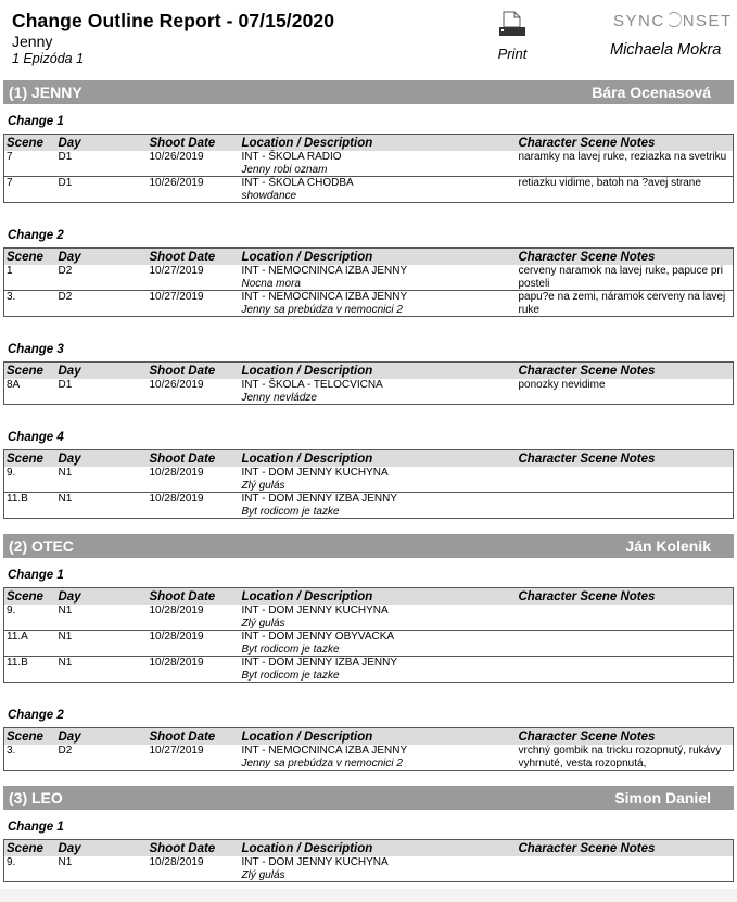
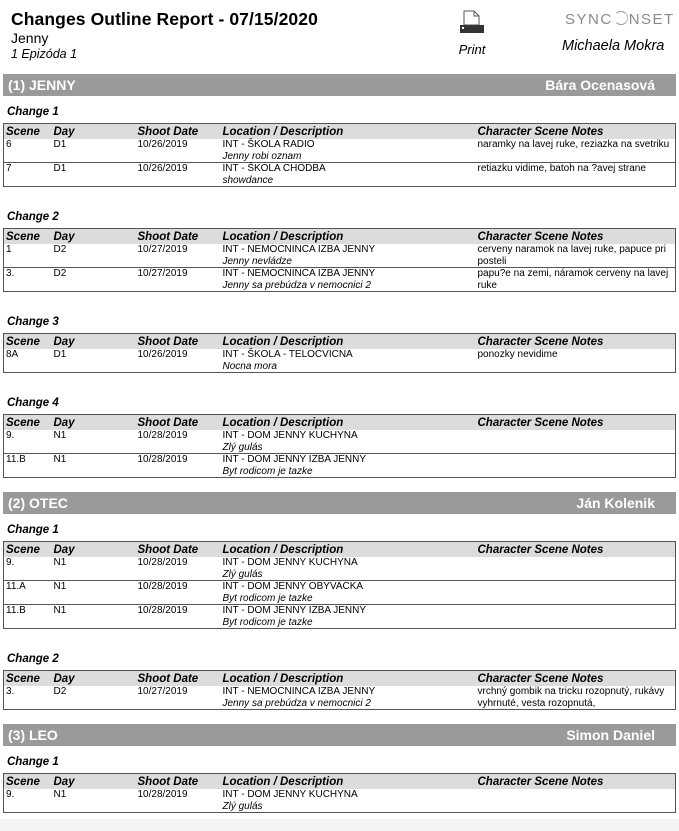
- Change Outline Report - 07/15/2020
+ Changes Outline Report - 07/15/2020
  Jenny
  1 Epizóda 1
  Print
  SYNC NSET
  Michaela Mokra
  (1) JENNY
  Bára Ocenasová
  Change 1
  Scene	Day	Shoot Date	Location / Description	Character Scene Notes
- 7	D1	10/26/2019	INT - ŠKOLA RADIO Jenny robi oznam	naramky na lavej ruke, reziazka na svetriku
+ 6	D1	10/26/2019	INT - ŠKOLA RADIO Jenny robi oznam	naramky na lavej ruke, reziazka na svetriku
  7	D1	10/26/2019	INT - ŠKOLA CHODBA showdance	retiazku vidime, batoh na ?avej strane
  Change 2
  Scene	Day	Shoot Date	Location / Description	Character Scene Notes
- 1	D2	10/27/2019	INT - NEMOCNINCA IZBA JENNY Nocna mora	cerveny naramok na lavej ruke, papuce pri posteli
+ 1	D2	10/27/2019	INT - NEMOCNINCA IZBA JENNY Jenny nevládze	cerveny naramok na lavej ruke, papuce pri posteli
  3.	D2	10/27/2019	INT - NEMOCNINCA IZBA JENNY Jenny sa prebúdza v nemocnici 2	papu?e na zemi, náramok cerveny na lavej ruke
  Change 3
  Scene	Day	Shoot Date	Location / Description	Character Scene Notes
- 8A	D1	10/26/2019	INT - ŠKOLA - TELOCVICNA Jenny nevládze	ponozky nevidime
+ 8A	D1	10/26/2019	INT - ŠKOLA - TELOCVICNA Nocna mora	ponozky nevidime
  Change 4
  Scene	Day	Shoot Date	Location / Description	Character Scene Notes
  9.	N1	10/28/2019	INT - DOM JENNY KUCHYNA Zlý gulás
  11.B	N1	10/28/2019	INT - DOM JENNY IZBA JENNY Byt rodicom je tazke
  (2) OTEC
  Ján Kolenik
  Change 1
  Scene	Day	Shoot Date	Location / Description	Character Scene Notes
  9.	N1	10/28/2019	INT - DOM JENNY KUCHYNA Zlý gulás
  11.A	N1	10/28/2019	INT - DOM JENNY OBYVACKA Byt rodicom je tazke
  11.B	N1	10/28/2019	INT - DOM JENNY IZBA JENNY Byt rodicom je tazke
  Change 2
  Scene	Day	Shoot Date	Location / Description	Character Scene Notes
  3.	D2	10/27/2019	INT - NEMOCNINCA IZBA JENNY Jenny sa prebúdza v nemocnici 2	vrchný gombik na tricku rozopnutý, rukávy vyhrnuté, vesta rozopnutá,
  (3) LEO
  Simon Daniel
  Change 1
  Scene	Day	Shoot Date	Location / Description	Character Scene Notes
  9.	N1	10/28/2019	INT - DOM JENNY KUCHYNA Zlý gulás
